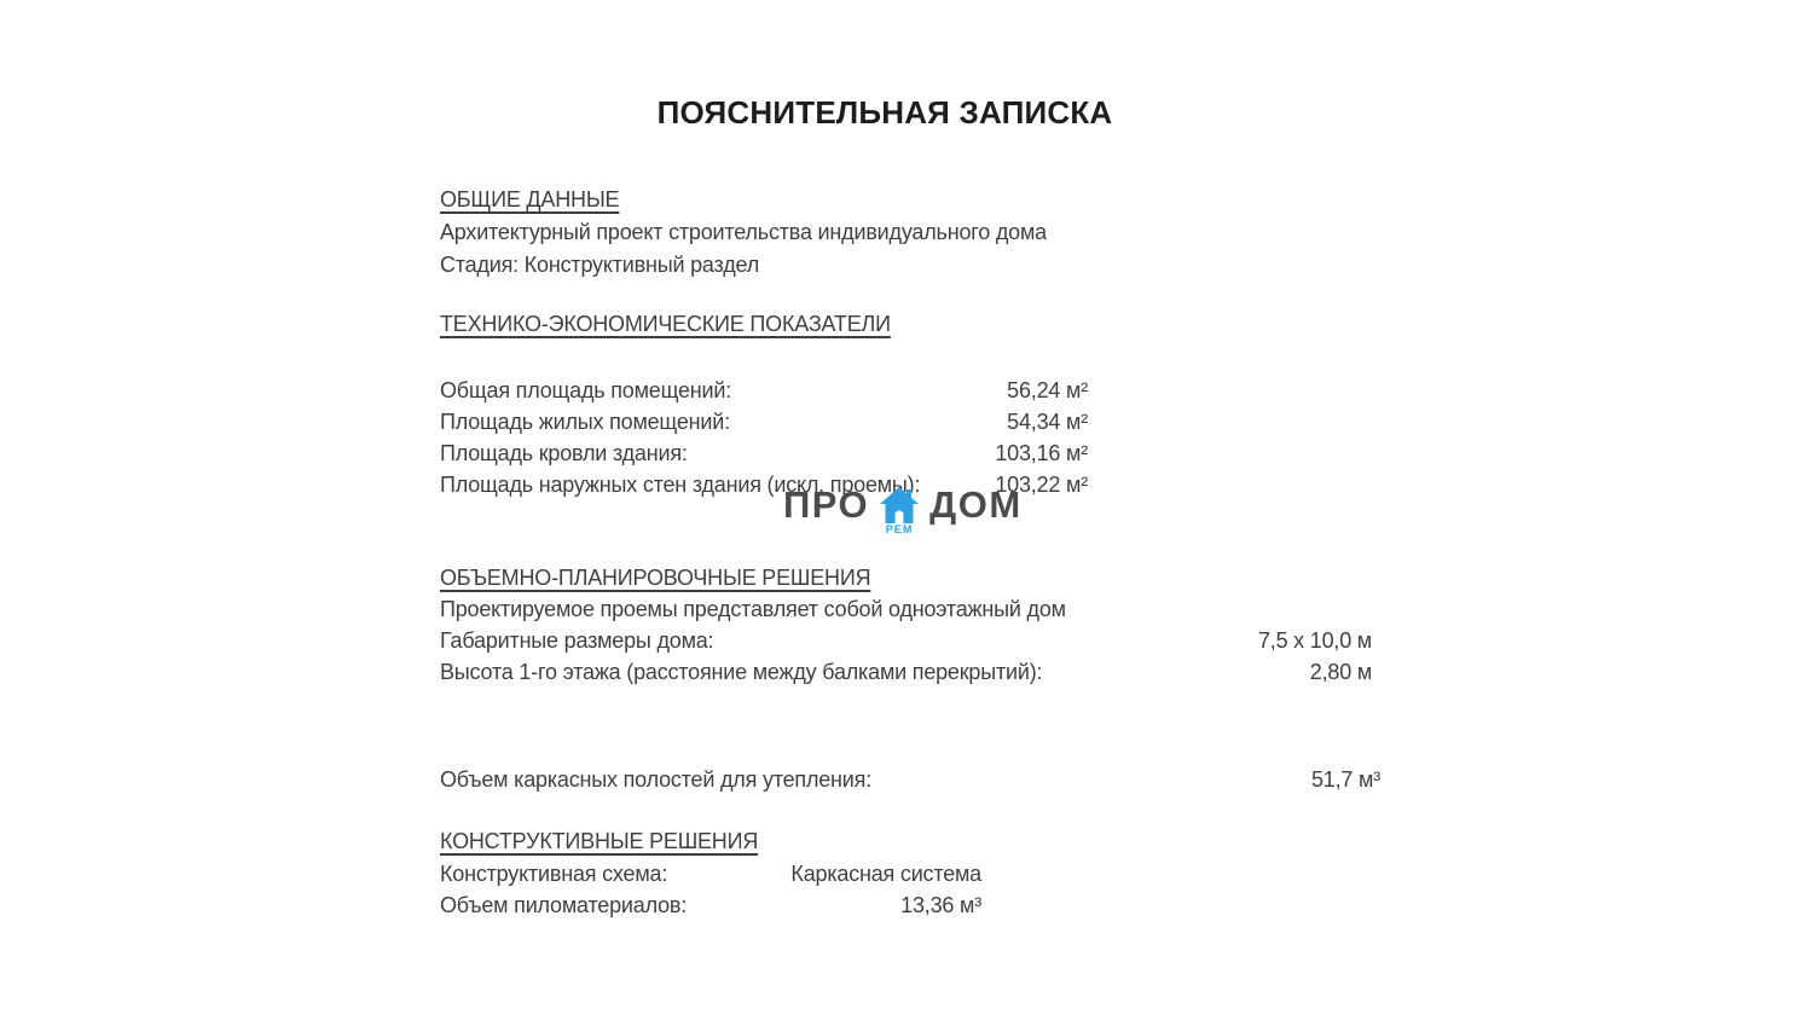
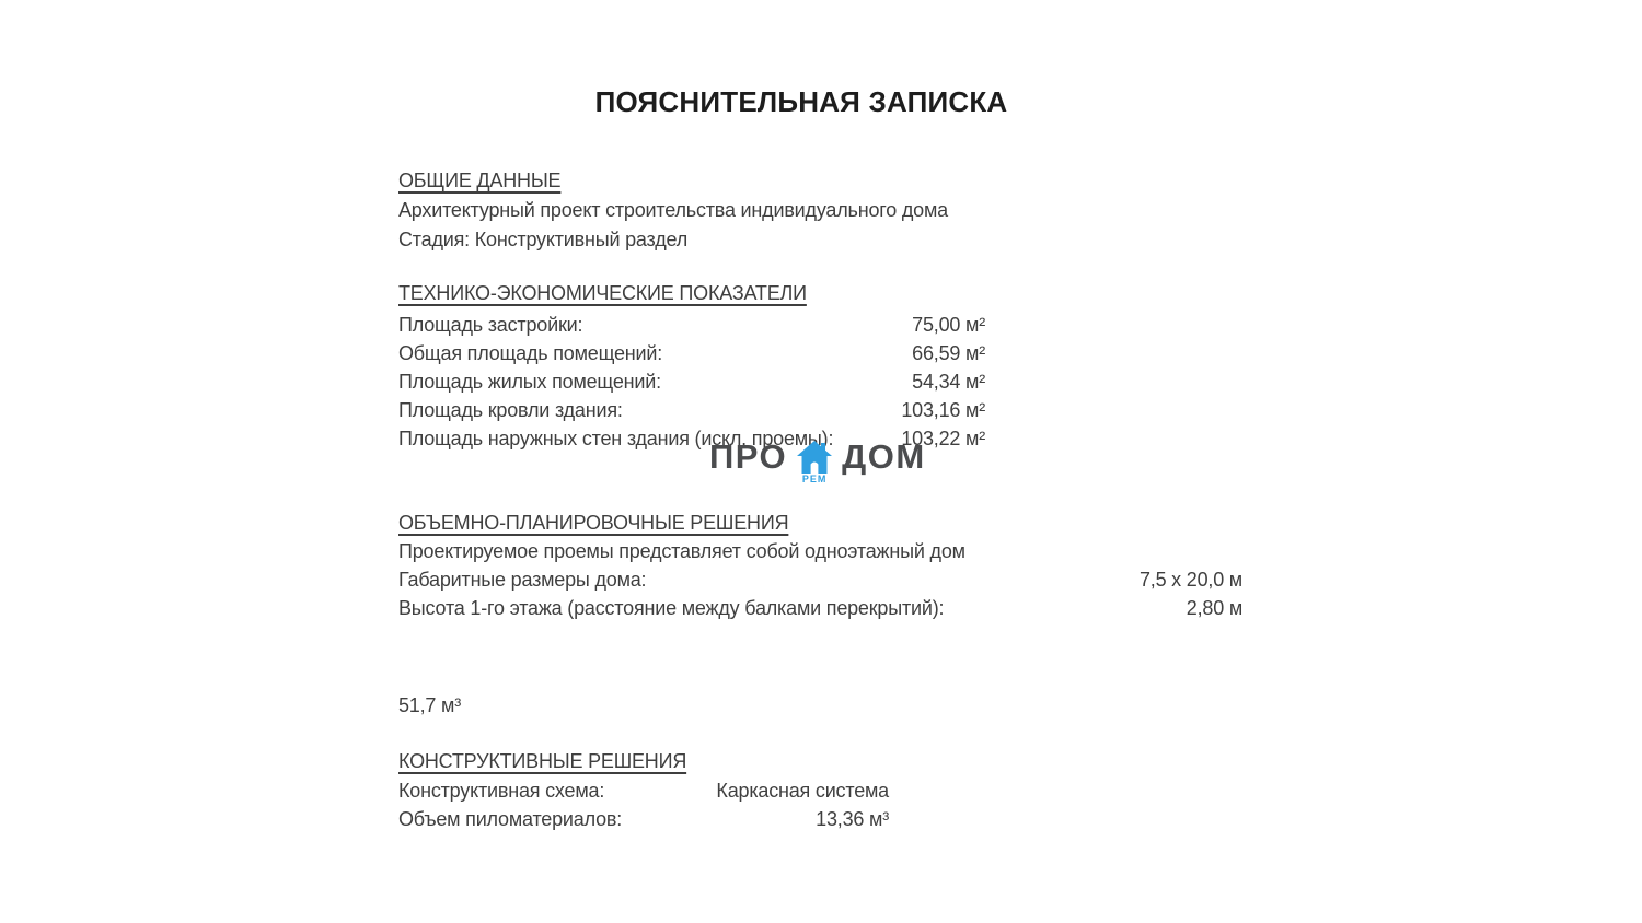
  ПОЯСНИТЕЛЬНАЯ ЗАПИСКА
  ОБЩИЕ ДАННЫЕ
  Архитектурный проект строительства индивидуального дома
  Стадия: Конструктивный раздел
  ТЕХНИКО-ЭКОНОМИЧЕСКИЕ ПОКАЗАТЕЛИ
+ Площадь застройки:
+ 75,00 м²
  Общая площадь помещений:
- 56,24 м²
+ 66,59 м²
  Площадь жилых помещений:
  54,34 м²
  Площадь кровли здания:
  103,16 м²
  Площадь наружных стен здания (искл. проемы):
  103,22 м²
  ПРО
  РЕМ
  ДОМ
  ОБЪЕМНО-ПЛАНИРОВОЧНЫЕ РЕШЕНИЯ
  Проектируемое проемы представляет собой одноэтажный дом
  Габаритные размеры дома:
- 7,5 х 10,0 м
+ 7,5 х 20,0 м
  Высота 1-го этажа (расстояние между балками перекрытий):
  2,80 м
- Объем каркасных полостей для утепления:
  51,7 м³
  КОНСТРУКТИВНЫЕ РЕШЕНИЯ
  Конструктивная схема:
  Каркасная система
  Объем пиломатериалов:
  13,36 м³
